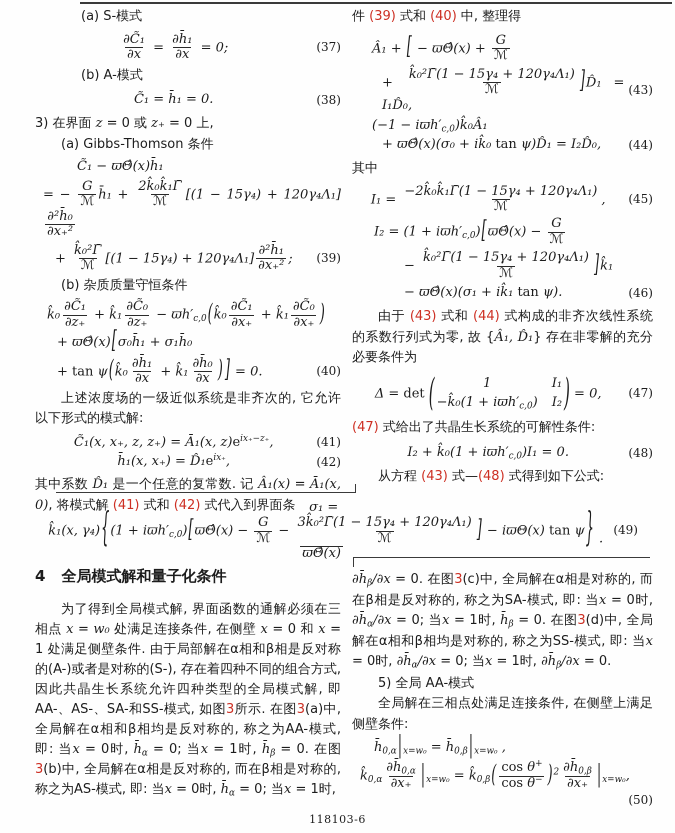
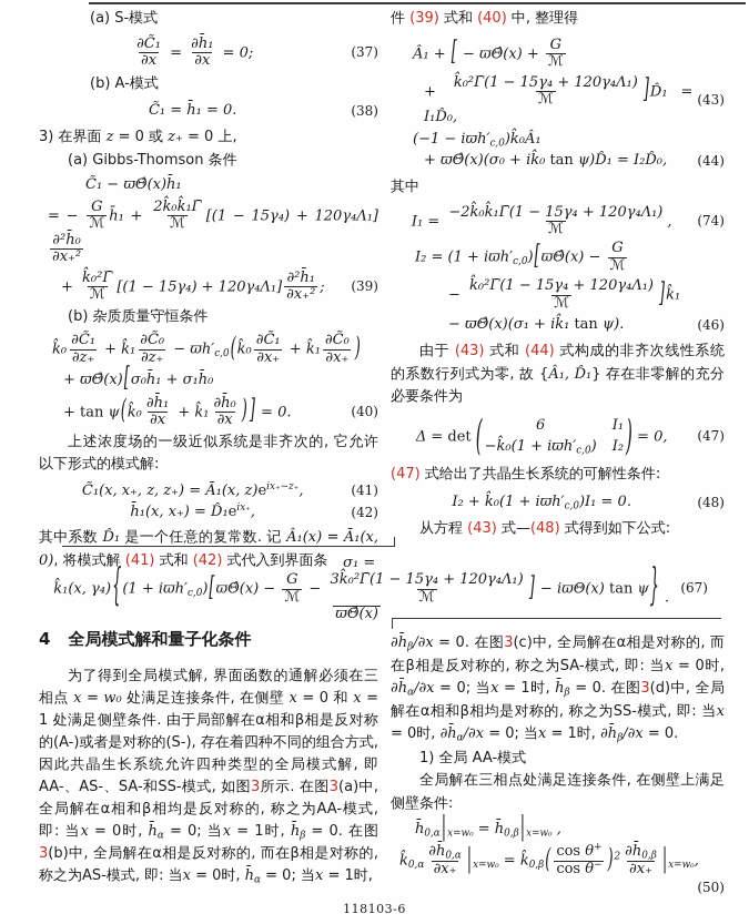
  (a) S-模式
  ∂C̃₁
  ∂x
  =
  ∂h̄₁
  ∂x
  = 0;
  (37)
  (b) A-模式
  C̃₁ = h̄₁ = 0.
  (38)
  3) 在界面 z = 0 或 z₊ = 0 上,
  (a) Gibbs-Thomson 条件
  C̃₁ − ϖΘ̂(x)h̄₁
  = −
  G
  ℳ
  h̄₁ +
  2k̂₀k̂₁Γ̄
  ℳ
  [(1 − 15γ₄) + 120γ₄Λ₁]
  ∂²h̄₀
  ∂x₊²
  +
  k̂₀²Γ̄
  ℳ
  [(1 − 15γ₄) + 120γ₄Λ₁]
  ∂²h̄₁
  ∂x₊²
  ;
  (39)
  (b) 杂质质量守恒条件
  k̂₀
  ∂C̃₁
  ∂z₊
  + k̂₁
  ∂C̃₀
  ∂z₊
  − ϖh′c,0(k̂₀
  ∂C̃₁
  ∂x₊
  + k̂₁
  ∂C̃₀
  ∂x₊
  )
  + ϖΘ̂(x)[σ₀h̄₁ + σ₁h̄₀
  + tan ψ(k̂₀
  ∂h̄₁
  ∂x
  + k̂₁
  ∂h̄₀
  ∂x
  )] = 0.
  (40)
  上述浓度场的一级近似系统是非齐次的, 它允许以下形式的模式解:
  C̃₁(x, x₊, z, z₊) = Ā₁(x, z)eix₊−z₊,
  (41)
  h̄₁(x, x₊) = D̂₁eix₊,
  (42)
  其中系数 D̂₁ 是一个任意的复常数. 记 Â₁(x) = Ā₁(x, 0), 将模式解 (41) 式和 (42) 式代入到界面条
  件 (39) 式和 (40) 中, 整理得
  Â₁ + [ − ϖΘ̂(x) +
  G
  ℳ
  +
  k̂₀²Γ̄(1 − 15γ₄ + 120γ₄Λ₁)
  ℳ
  ]D̂₁ = I₁D̂₀,
  (43)
  (−1 − iϖh′c,0)k̂₀Â₁
  + ϖΘ̂(x)(σ₀ + ik̂₀ tan ψ)D̂₁ = I₂D̂₀,
  (44)
  其中
  I₁ =
  −2k̂₀k̂₁Γ̄(1 − 15γ₄ + 120γ₄Λ₁)
  ℳ
  ,
- (45)
+ (74)
  I₂ = (1 + iϖh′c,0)[ϖΘ̂(x) −
  G
  ℳ
  −
  k̂₀²Γ̄(1 − 15γ₄ + 120γ₄Λ₁)
  ℳ
  ]k̂₁
  − ϖΘ̂(x)(σ₁ + ik̂₁ tan ψ).
  (46)
  由于 (43) 式和 (44) 式构成的非齐次线性系统的系数行列式为零, 故 {Â₁, D̂₁} 存在非零解的充分必要条件为
  Δ = det
  (
- 1
+ 6
  I₁
  −k̂₀(1 + iϖh′c,0)
  I₂
  )
  = 0,
  (47)
  (47) 式给出了共晶生长系统的可解性条件:
  I₂ + k̂₀(1 + iϖh′c,0)I₁ = 0.
  (48)
  从方程 (43) 式—(48) 式得到如下公式:
  σ₁ =
  k̂₁(x, γ₄){(1 + iϖh′c,0)[ϖΘ̂(x) −
  G
  ℳ
  −
  3k̂₀²Γ̄(1 − 15γ₄ + 120γ₄Λ₁)
  ℳ
  ] − iϖΘ(x) tan ψ}
  ϖΘ̂(x)
  .
- (49)
+ (67)
  4
  全局模式解和量子化条件
  为了得到全局模式解, 界面函数的通解必须在三相点 x = w₀ 处满足连接条件, 在侧壁 x = 0 和 x = 1 处满足侧壁条件. 由于局部解在α相和β相是反对称的(A-)或者是对称的(S-), 存在着四种不同的组合方式, 因此共晶生长系统允许四种类型的全局模式解, 即AA-、AS-、SA-和SS-模式, 如图3所示. 在图3(a)中, 全局解在α相和β相均是反对称的, 称之为AA-模式, 即: 当x = 0时, h̄α = 0; 当x = 1时, h̄β = 0. 在图3(b)中, 全局解在α相是反对称的, 而在β相是对称的, 称之为AS-模式, 即: 当x = 0时, h̄α = 0; 当x = 1时,
  ∂h̄β/∂x = 0. 在图3(c)中, 全局解在α相是对称的, 而在β相是反对称的, 称之为SA-模式, 即: 当x = 0时, ∂h̄α/∂x = 0; 当x = 1时, h̄β = 0. 在图3(d)中, 全局解在α相和β相均是对称的, 称之为SS-模式, 即: 当x = 0时, ∂h̄α/∂x = 0; 当x = 1时, ∂h̄β/∂x = 0.
- 5) 全局 AA-模式
+ 1) 全局 AA-模式
  全局解在三相点处满足连接条件, 在侧壁上满足侧壁条件:
  h̄0,α|x=w₀ = h̄0,β|x=w₀ ,
  k̂0,α
  ∂h̄0,α
  ∂x₊
  |x=w₀ = k̂0,β(
  cos θ+
  cos θ−
  )2
  ∂h̄0,β
  ∂x₊
  |x=w₀,
  (50)
  118103-6
